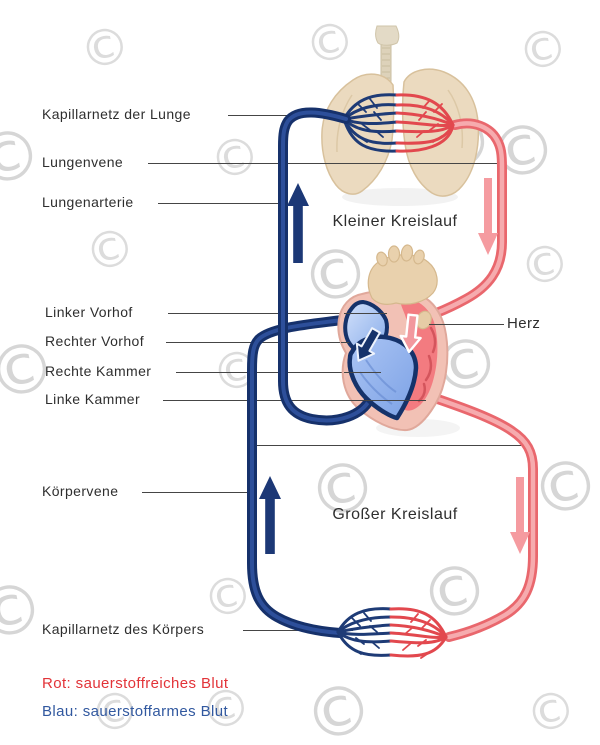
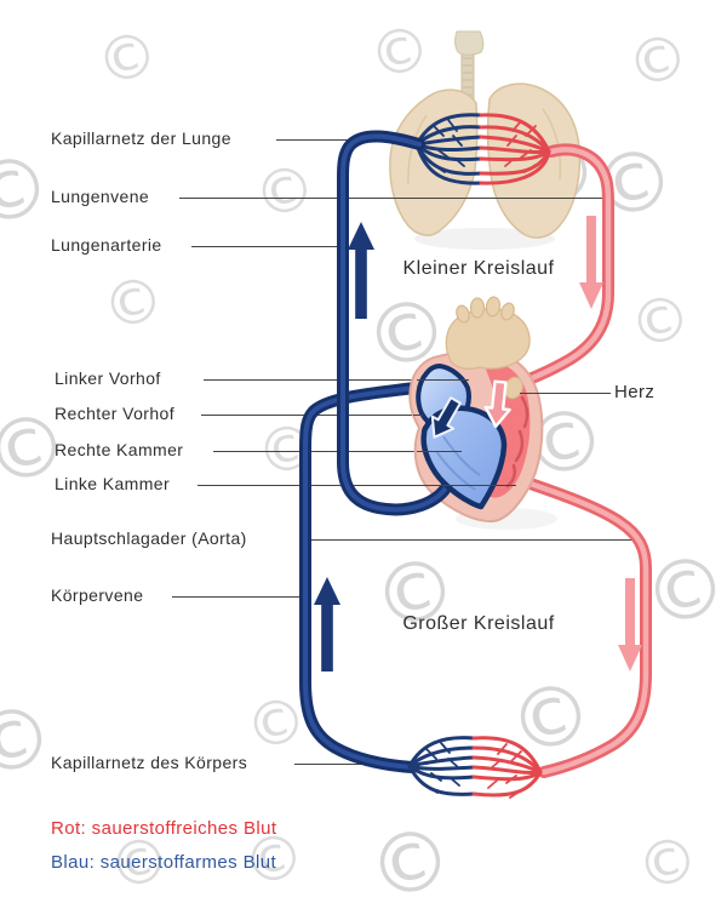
  Kapillarnetz der Lunge
  Lungenvene
  Lungenarterie
  Linker Vorhof
  Rechter Vorhof
  Rechte Kammer
  Linke Kammer
+ Hauptschlagader (Aorta)
  Körpervene
  Kapillarnetz des Körpers
  Herz
  Kleiner Kreislauf
  Großer Kreislauf
  Rot: sauerstoffreiches Blut
  Blau: sauerstoffarmes Blut
